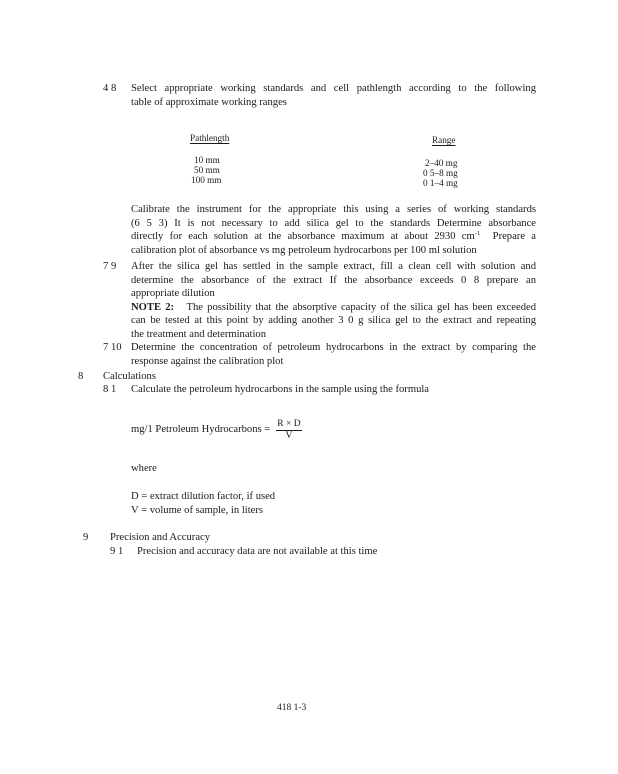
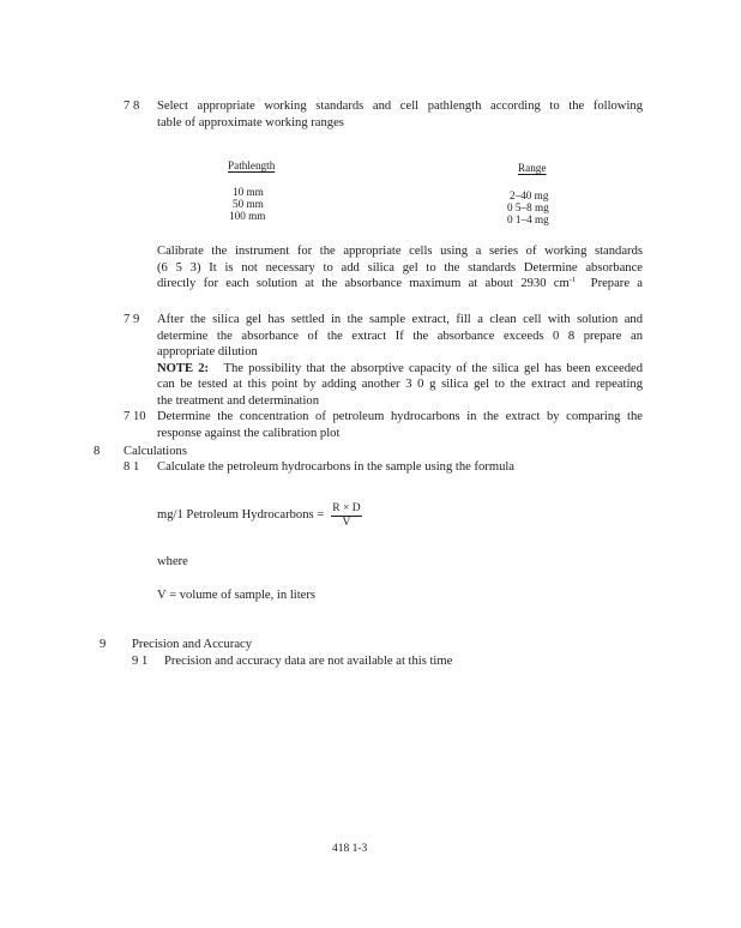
- 4 8
+ 7 8
  Select appropriate working standards and cell pathlength according to the following
  table of approximate working ranges
  Pathlength
  Range
  10 mm
  50 mm
  100 mm
  2–40 mg
  0 5–8 mg
  0 1–4 mg
- Calibrate the instrument for the appropriate this using a series of working standards
+ Calibrate the instrument for the appropriate cells using a series of working standards
  (6 5 3) It is not necessary to add silica gel to the standards Determine absorbance
  directly for each solution at the absorbance maximum at about 2930 cm Prepare a
- calibration plot of absorbance vs mg petroleum hydrocarbons per 100 ml solution
  7 9
  After the silica gel has settled in the sample extract, fill a clean cell with solution and
  determine the absorbance of the extract If the absorbance exceeds 0 8 prepare an
  appropriate dilution
  NOTE 2: The possibility that the absorptive capacity of the silica gel has been exceeded
  can be tested at this point by adding another 3 0 g silica gel to the extract and repeating
  the treatment and determination
  7 10
  Determine the concentration of petroleum hydrocarbons in the extract by comparing the
  response against the calibration plot
  8
  Calculations
  8 1
  Calculate the petroleum hydrocarbons in the sample using the formula
  mg/1 Petroleum Hydrocarbons =
  R × D
  V
  where
- D = extract dilution factor, if used
  V = volume of sample, in liters
  9
  Precision and Accuracy
  9 1
  Precision and accuracy data are not available at this time
  418 1-3
